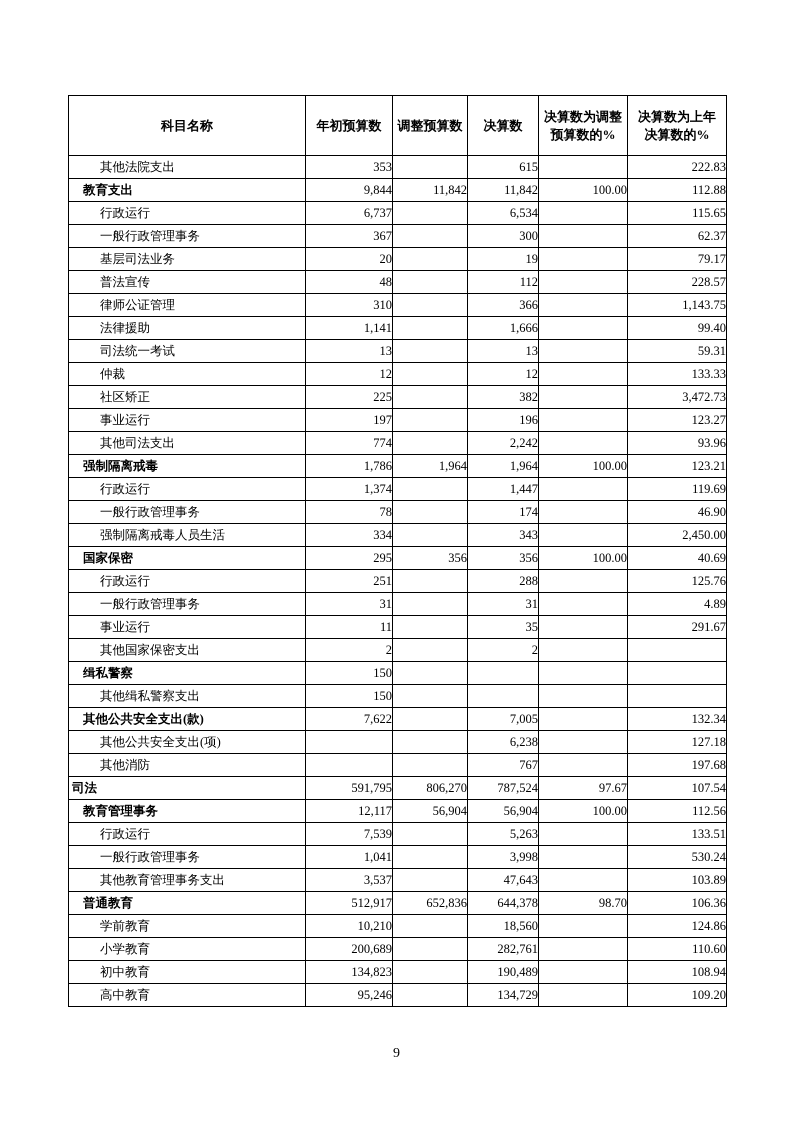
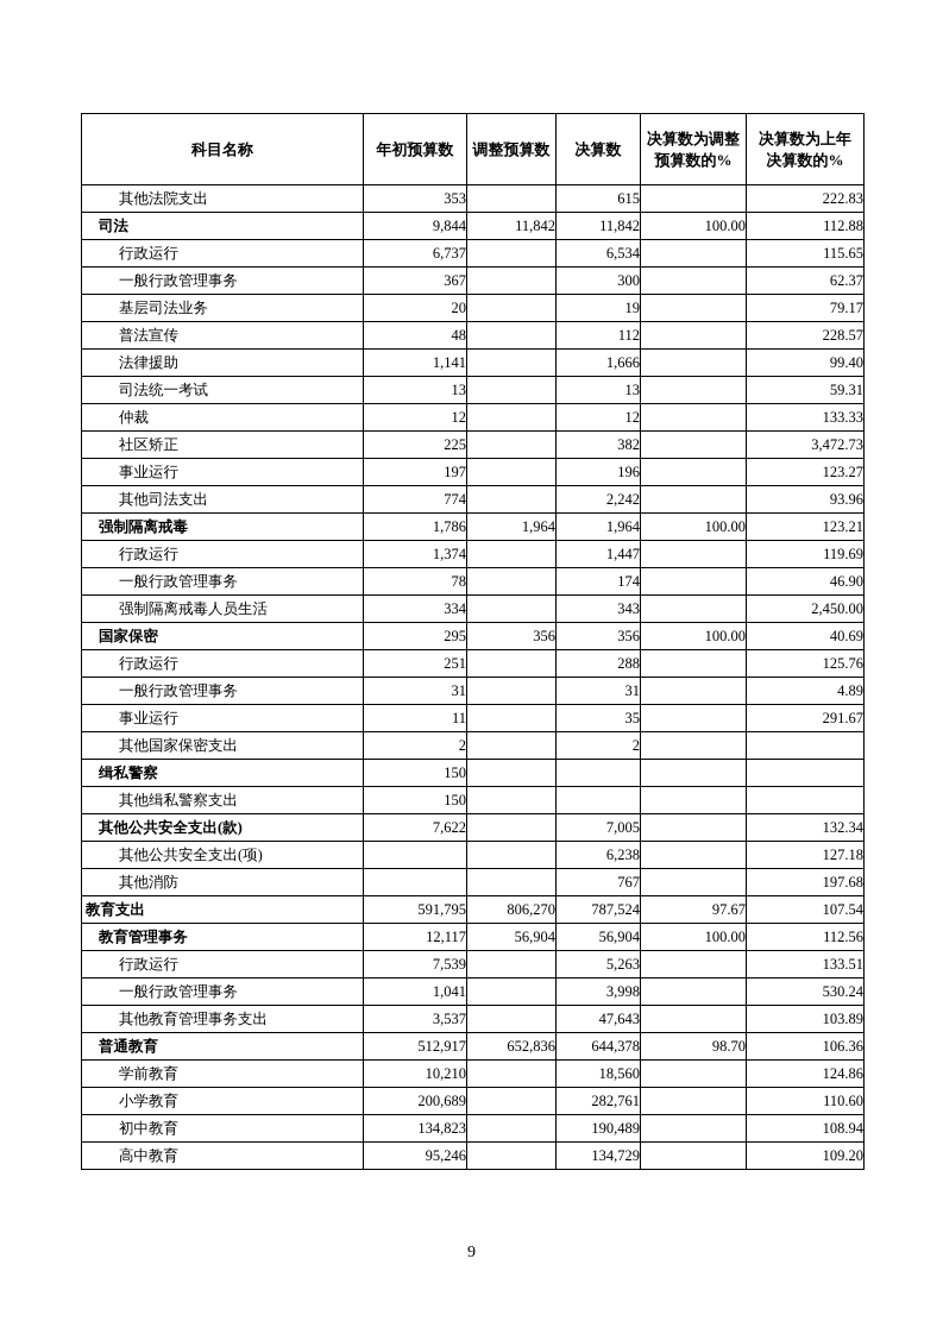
  科目名称	年初预算数	调整预算数	决算数	决算数为调整 预算数的%	决算数为上年 决算数的%
  其他法院支出	353		615		222.83
- 教育支出	9,844	11,842	11,842	100.00	112.88
+ 司法	9,844	11,842	11,842	100.00	112.88
  行政运行	6,737		6,534		115.65
  一般行政管理事务	367		300		62.37
  基层司法业务	20		19		79.17
  普法宣传	48		112		228.57
- 律师公证管理	310		366		1,143.75
  法律援助	1,141		1,666		99.40
  司法统一考试	13		13		59.31
  仲裁	12		12		133.33
  社区矫正	225		382		3,472.73
  事业运行	197		196		123.27
  其他司法支出	774		2,242		93.96
  强制隔离戒毒	1,786	1,964	1,964	100.00	123.21
  行政运行	1,374		1,447		119.69
  一般行政管理事务	78		174		46.90
  强制隔离戒毒人员生活	334		343		2,450.00
  国家保密	295	356	356	100.00	40.69
  行政运行	251		288		125.76
  一般行政管理事务	31		31		4.89
  事业运行	11		35		291.67
  其他国家保密支出	2		2
  缉私警察	150
  其他缉私警察支出	150
  其他公共安全支出(款)	7,622		7,005		132.34
  其他公共安全支出(项)			6,238		127.18
  其他消防			767		197.68
- 司法	591,795	806,270	787,524	97.67	107.54
+ 教育支出	591,795	806,270	787,524	97.67	107.54
  教育管理事务	12,117	56,904	56,904	100.00	112.56
  行政运行	7,539		5,263		133.51
  一般行政管理事务	1,041		3,998		530.24
  其他教育管理事务支出	3,537		47,643		103.89
  普通教育	512,917	652,836	644,378	98.70	106.36
  学前教育	10,210		18,560		124.86
  小学教育	200,689		282,761		110.60
  初中教育	134,823		190,489		108.94
  高中教育	95,246		134,729		109.20
  9
